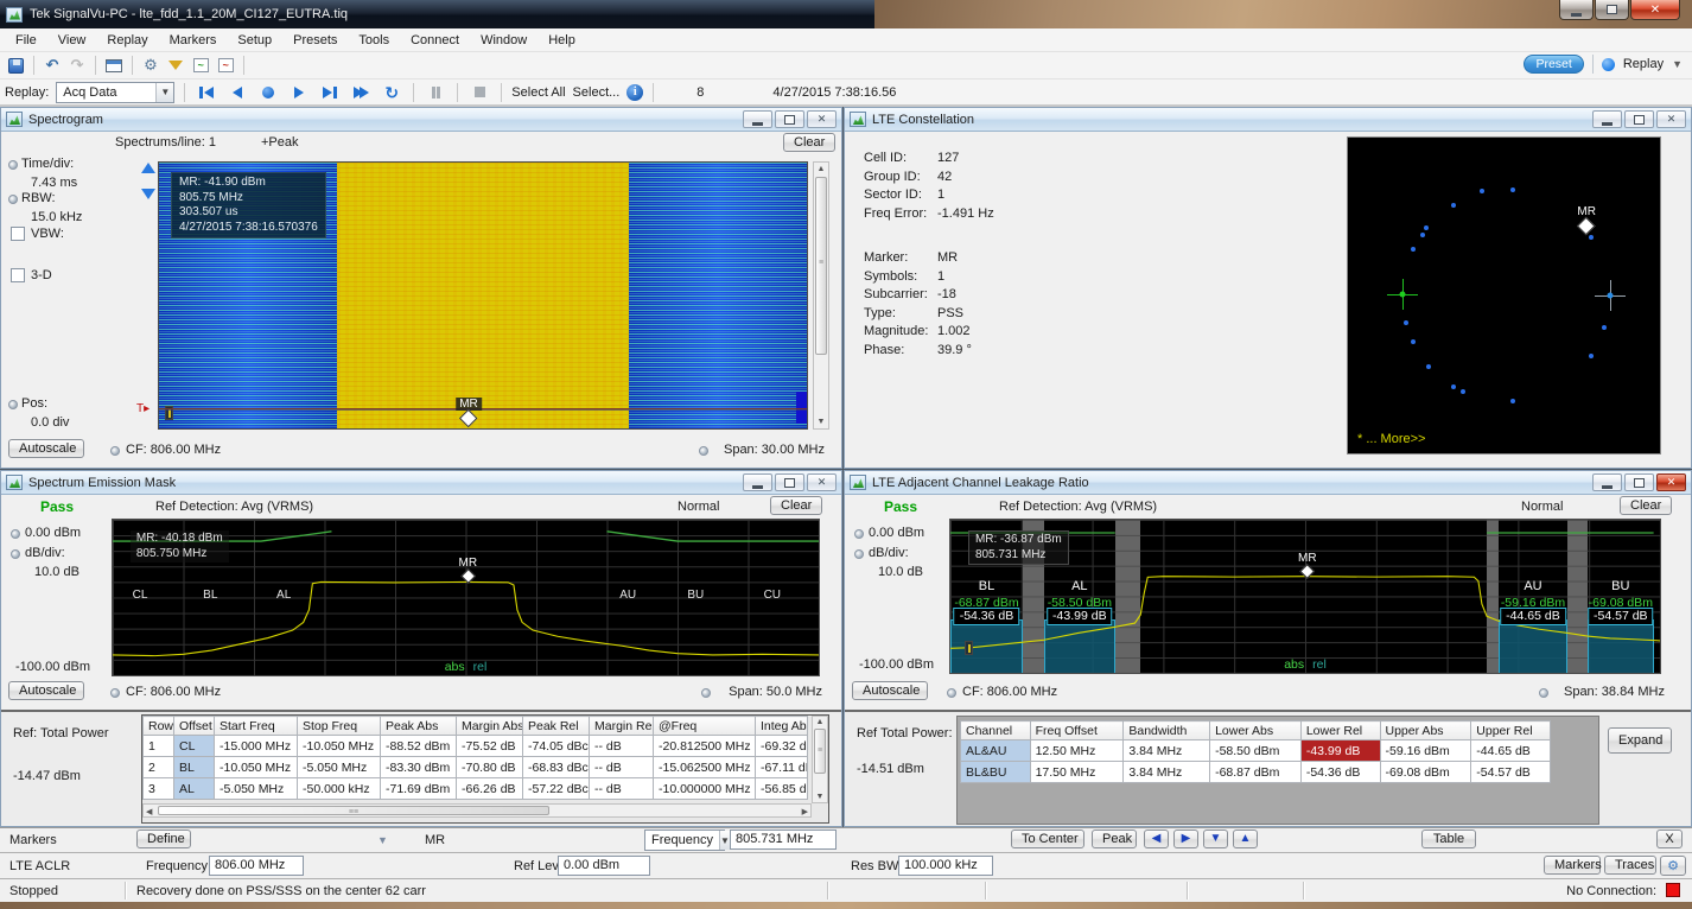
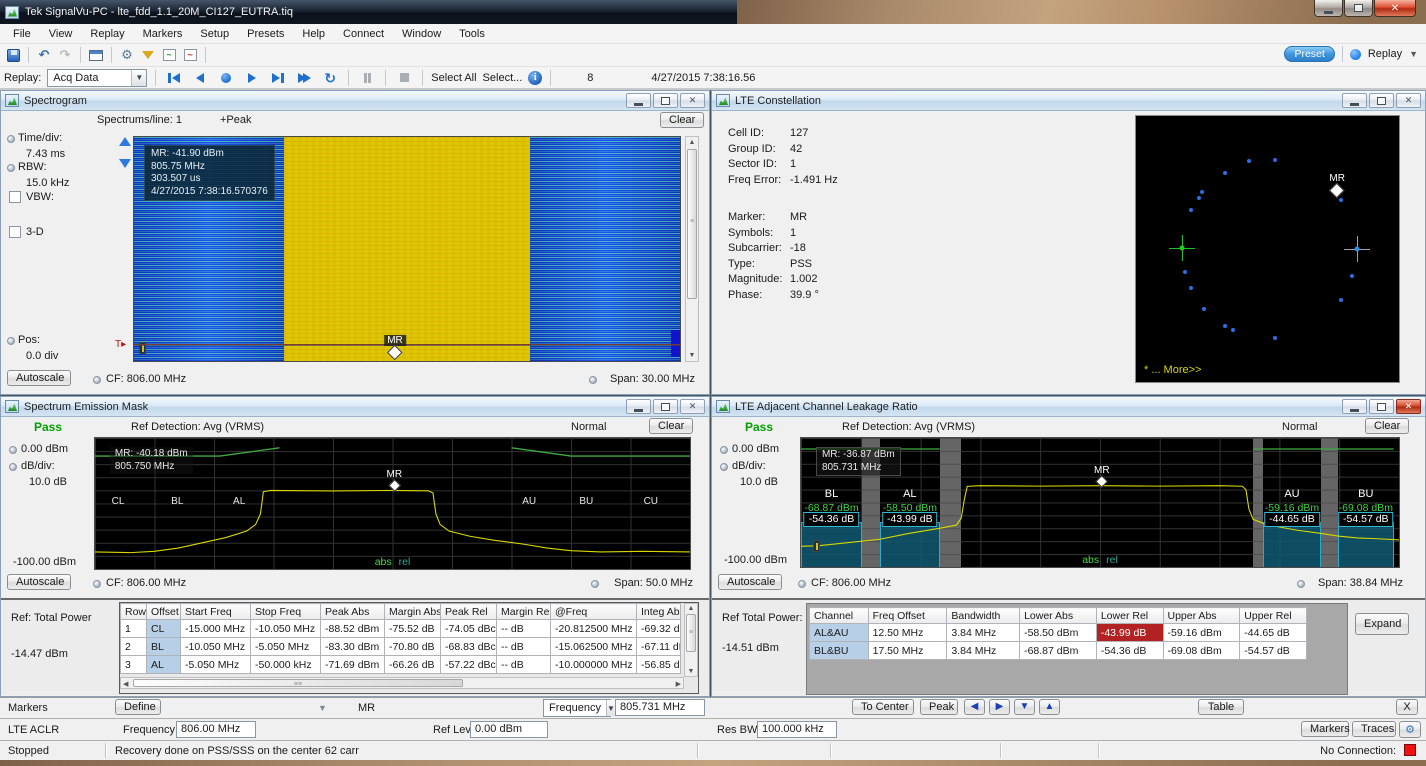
  Tek SignalVu-PC - lte_fdd_1.1_20M_CI127_EUTRA.tiq
  ✕
  File
  View
  Replay
  Markers
  Setup
  Presets
- Tools
+ Help
  Connect
  Window
- Help
+ Tools
  ↶
  ↷
  ⚙
  ~
  ~
  Preset
  Replay
  ▼
  Replay:
  Acq Data
  ▼
  ↻
  Select All
  Select...
  i
  8
  4/27/2015 7:38:16.56
  Spectrogram
  ✕
  Spectrums/line: 1
  +Peak
  Clear
  Time/div:
  7.43 ms
  RBW:
  15.0 kHz
  VBW:
  3-D
  MR: -41.90 dBm
  805.75 MHz
  303.507 us
  4/27/2015 7:38:16.570376
  MR
  T▸
  Pos:
  0.0 div
  Autoscale
  CF: 806.00 MHz
  Span: 30.00 MHz
  LTE Constellation
  ✕
  Cell ID:
  127
  Group ID:
  42
  Sector ID:
  1
  Freq Error:
  -1.491 Hz
  Marker:
  MR
  Symbols:
  1
  Subcarrier:
  -18
  Type:
  PSS
  Magnitude:
  1.002
  Phase:
  39.9 °
  MR
  * ... More>>
  Spectrum Emission Mask
  ✕
  Pass
  Ref Detection: Avg (VRMS)
  Normal
  Clear
  0.00 dBm
  dB/div:
  10.0 dB
  -100.00 dBm
  MR: -40.18 dBm
  805.750 MHz
  MR
  abs rel
  CL
  BL
  AL
  AU
  BU
  CU
  Autoscale
  CF: 806.00 MHz
  Span: 50.0 MHz
  Ref: Total Power
  -14.47 dBm
  Row	Offset	Start Freq	Stop Freq	Peak Abs	Margin Abs	Peak Rel	Margin Re	@Freq	Integ Ab
  1	CL	-15.000 MHz	-10.050 MHz	-88.52 dBm	-75.52 dB	-74.05 dBc	-- dB	-20.812500 MHz	-69.32 d
  2	BL	-10.050 MHz	-5.050 MHz	-83.30 dBm	-70.80 dB	-68.83 dBc	-- dB	-15.062500 MHz	-67.11 d
  3	AL	-5.050 MHz	-50.000 kHz	-71.69 dBm	-66.26 dB	-57.22 dBc	-- dB	-10.000000 MHz	-56.85 d
  LTE Adjacent Channel Leakage Ratio
  ✕
  Pass
  Ref Detection: Avg (VRMS)
  Normal
  Clear
  0.00 dBm
  dB/div:
  10.0 dB
  -100.00 dBm
  MR: -36.87 dBm
  805.731 MHz
  MR
  abs rel
  BL
  -68.87 dBm
  -54.36 dB
  AL
  -58.50 dBm
  -43.99 dB
  AU
  -59.16 dBm
  -44.65 dB
  BU
  -69.08 dBm
  -54.57 dB
  Autoscale
  CF: 806.00 MHz
  Span: 38.84 MHz
  Ref Total Power:
  -14.51 dBm
  Channel	Freq Offset	Bandwidth	Lower Abs	Lower Rel	Upper Abs	Upper Rel
  AL&AU	12.50 MHz	3.84 MHz	-58.50 dBm	-43.99 dB	-59.16 dBm	-44.65 dB
  BL&BU	17.50 MHz	3.84 MHz	-68.87 dBm	-54.36 dB	-69.08 dBm	-54.57 dB
  Expand
  Markers
  Define
  ▼
  MR
  Frequency
  ▼
  805.731 MHz
  To Center
  Peak
  ◀
  ▶
  ▼
  ▲
  Table
  X
  LTE ACLR
  Frequency
  806.00 MHz
  Ref Lev
  0.00 dBm
  Res BW
  100.000 kHz
  Markers
  Traces
  ⚙
  Stopped
  Recovery done on PSS/SSS on the center 62 carr
  No Connection:
